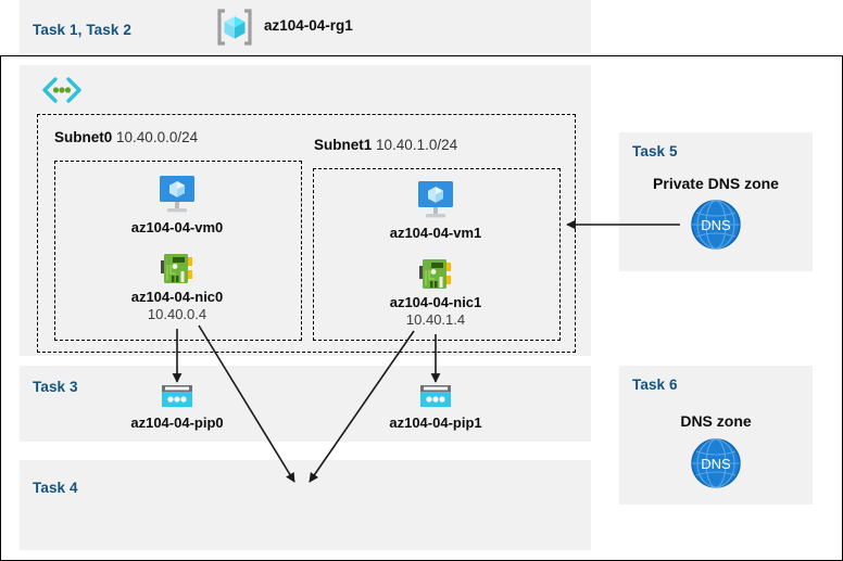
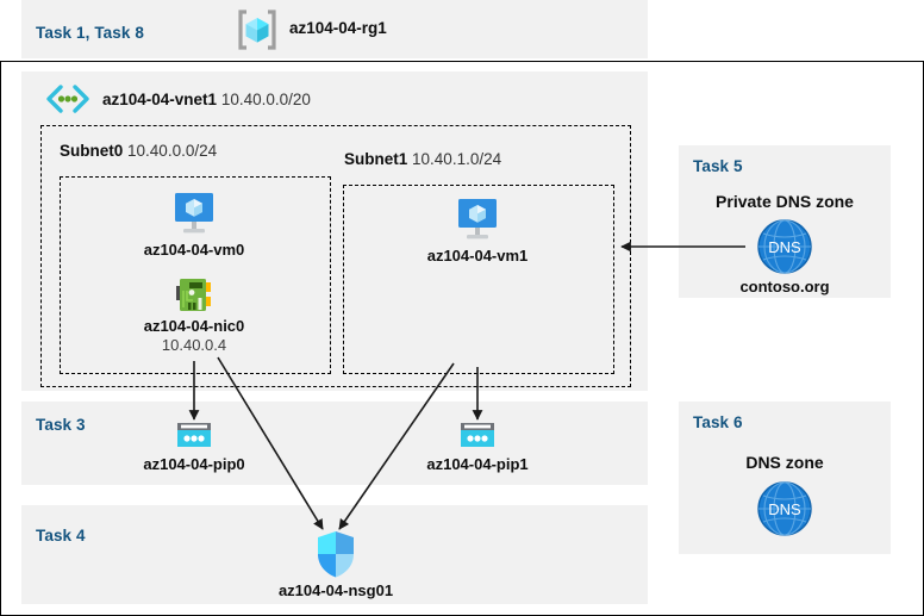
- Task 1, Task 2
+ Task 1, Task 8
  az104-04-rg1
+ az104-04-vnet1 10.40.0.0/20
  Subnet0 10.40.0.0/24
  Subnet1 10.40.1.0/24
  az104-04-vm0
  az104-04-nic0
  10.40.0.4
  az104-04-vm1
- az104-04-nic1
- 10.40.1.4
  Task 3
  az104-04-pip0
  az104-04-pip1
  Task 4
+ az104-04-nsg01
  Task 5
  Private DNS zone
  DNS
+ contoso.org
  Task 6
  DNS zone
  DNS
